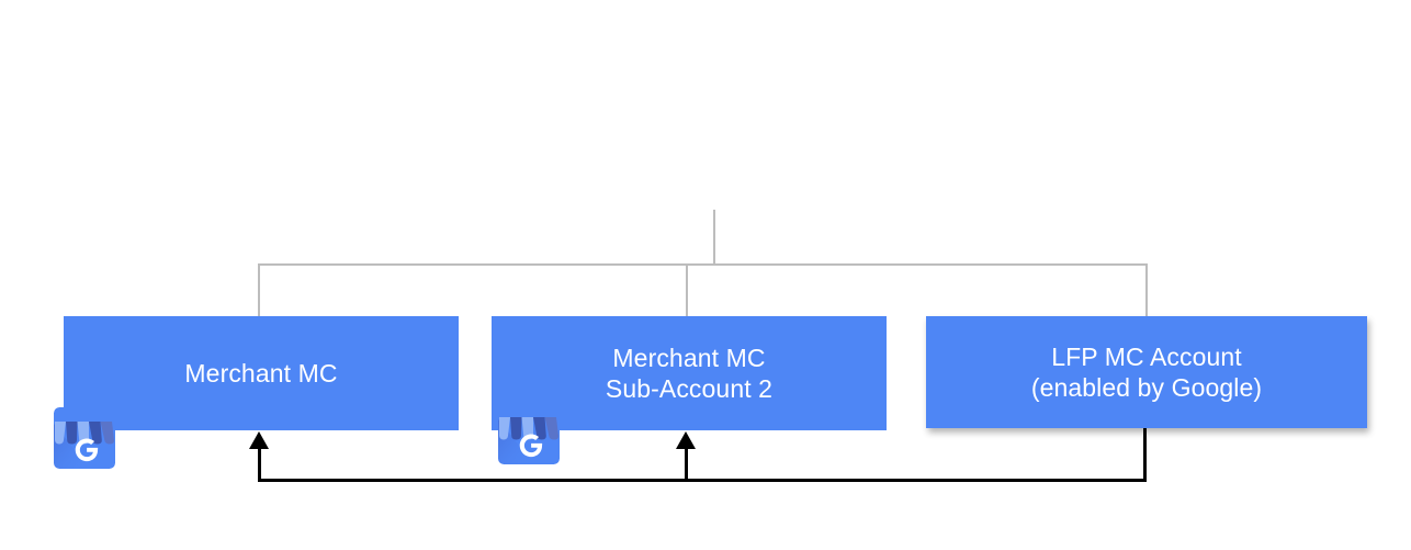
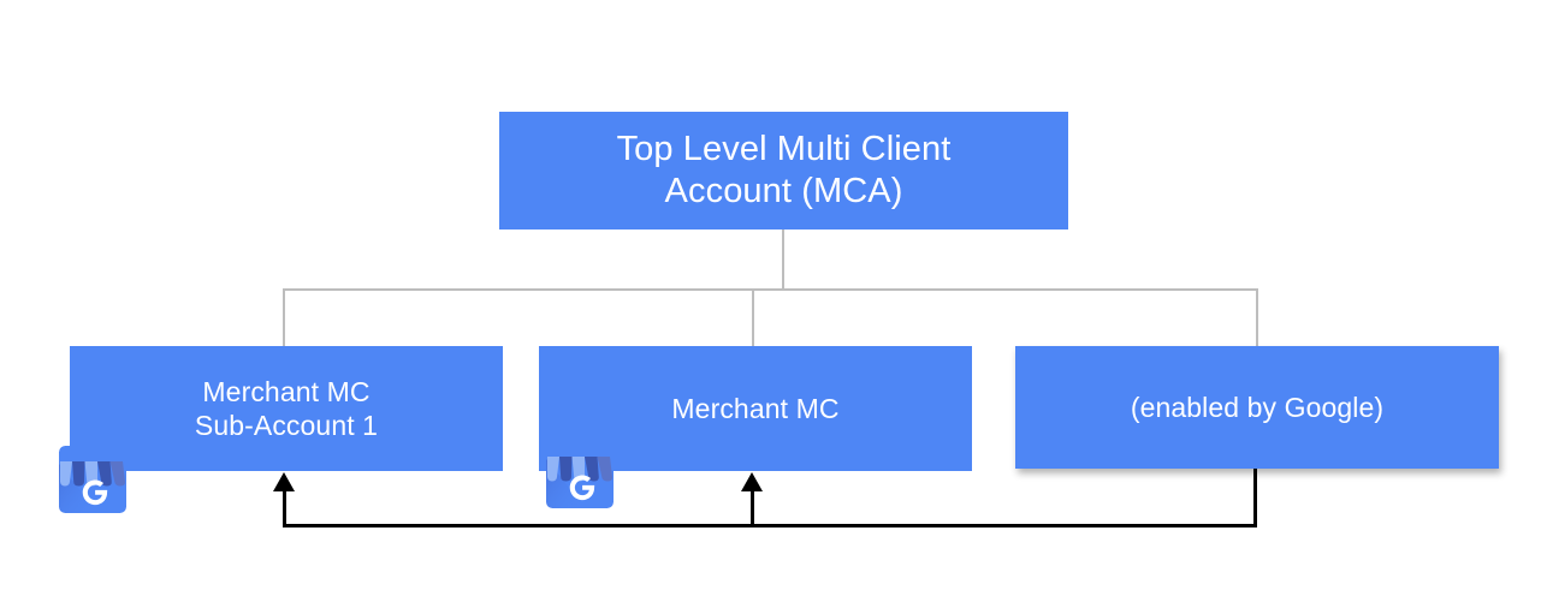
+ Top Level Multi Client
+ Account (MCA)
  Merchant MC
+ Sub-Account 1
  Merchant MC
- Sub-Account 2
- LFP MC Account
  (enabled by Google)
